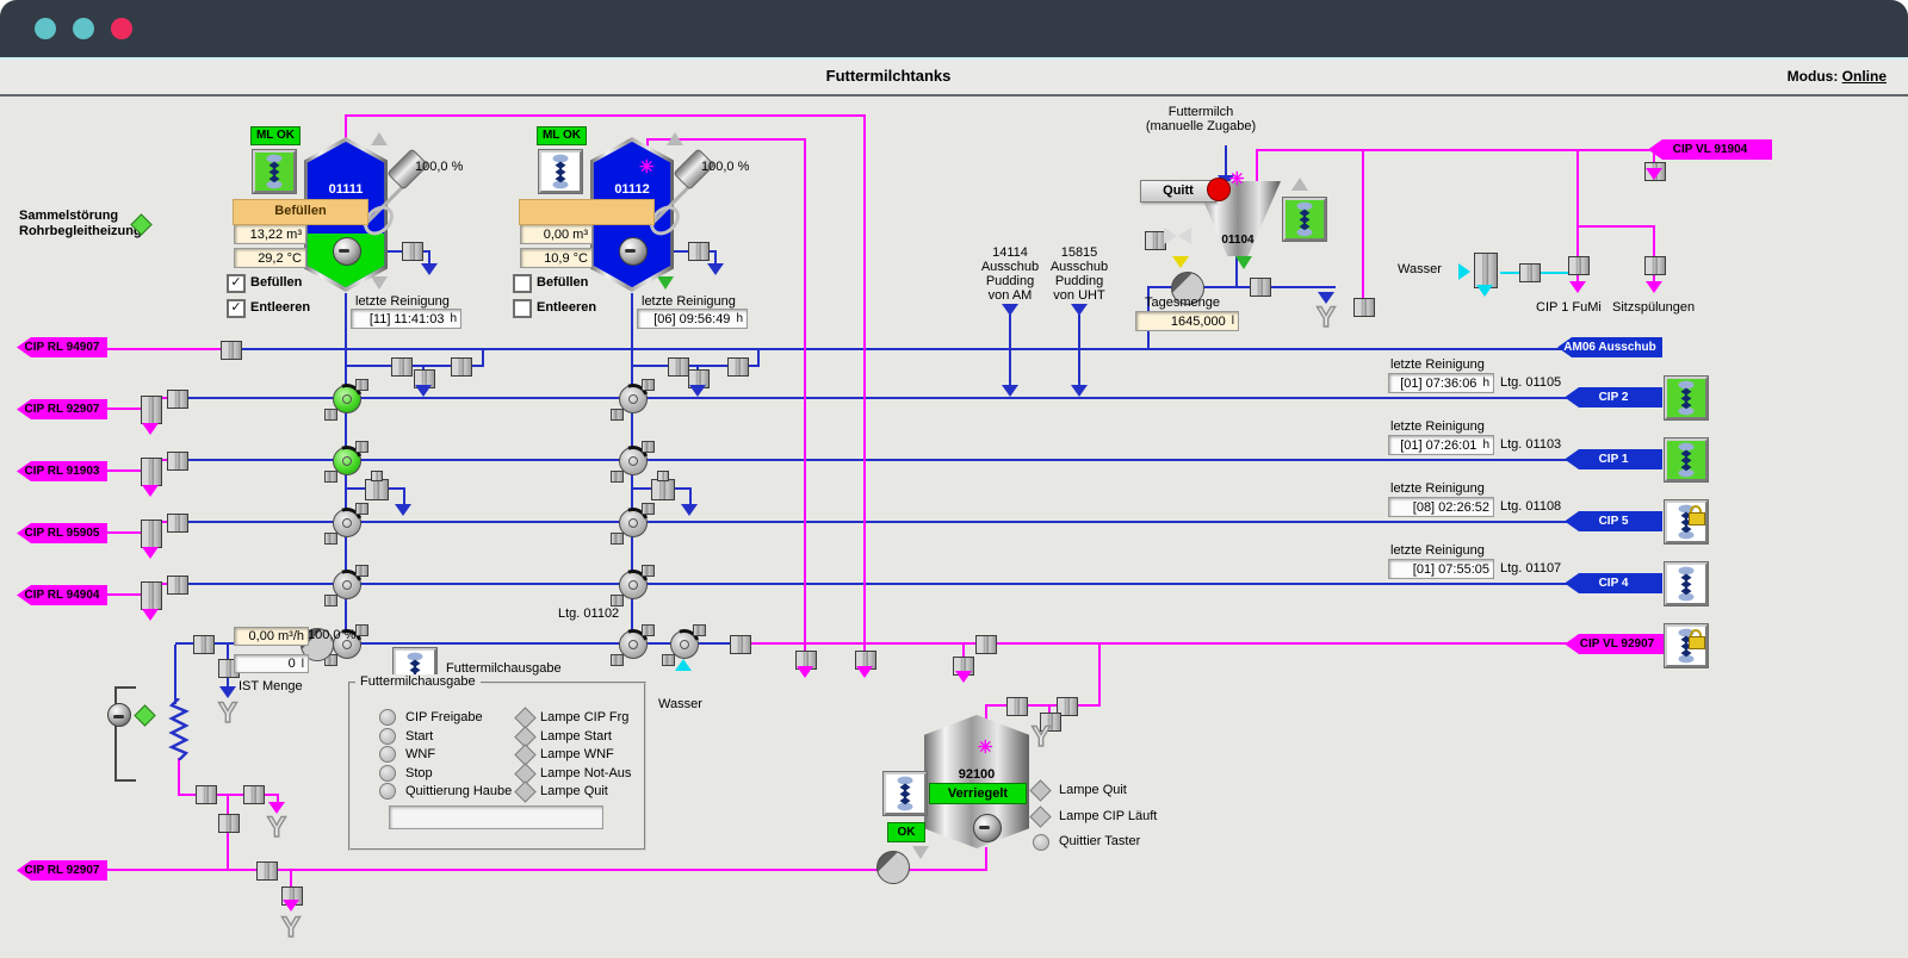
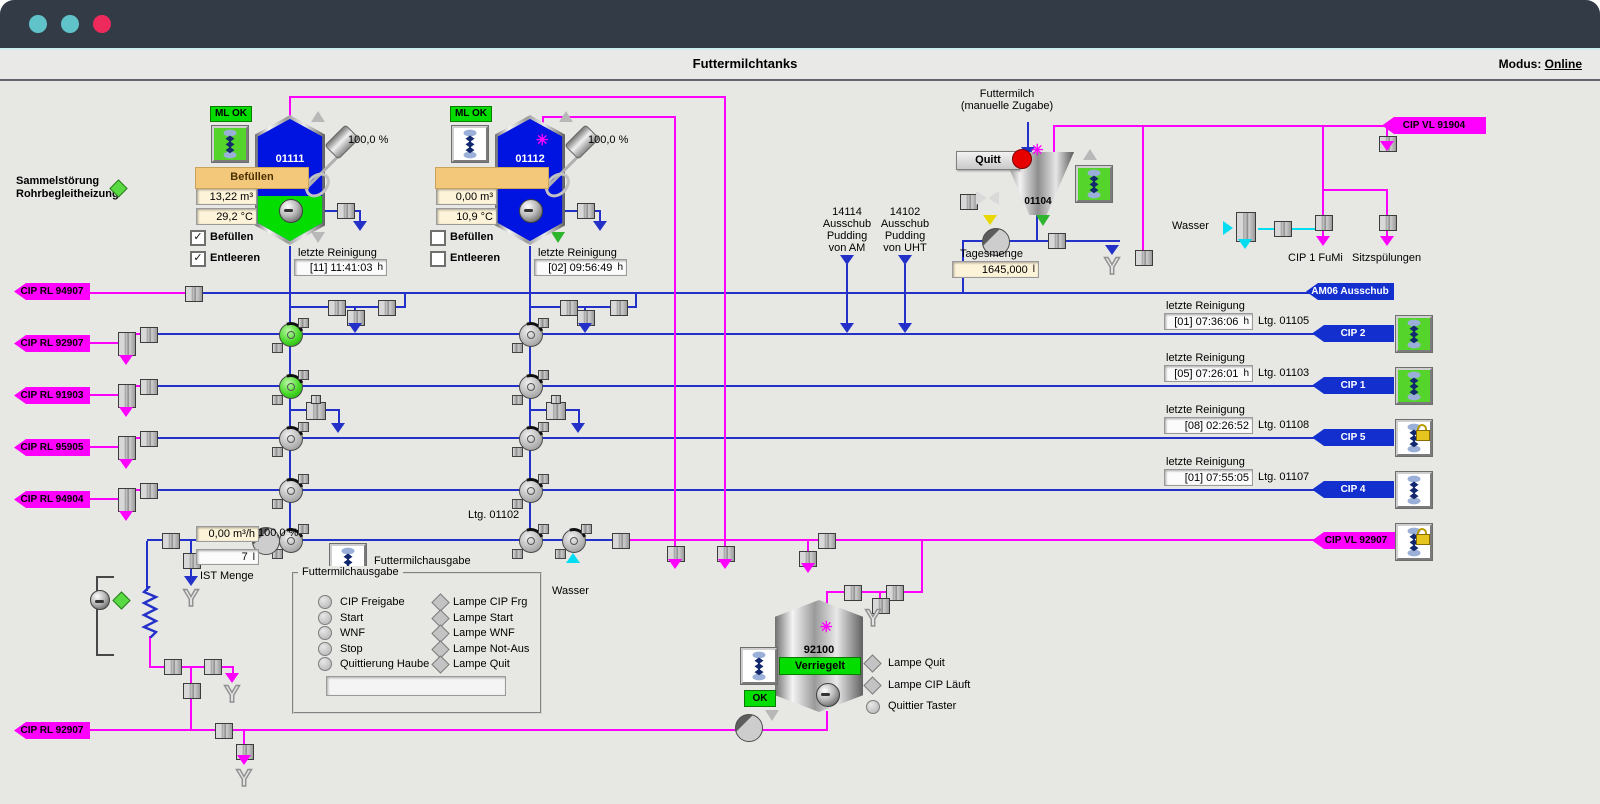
  Futtermilchtanks
  Modus: Online
  Y
  Y
  Y
  Y
  Y
  ✳
  ✳
  ✳
  Sammelstörung
  Rohrbegleitheizun
  ML OK
  01111
  100,0 %
  Befüllen
  13,22 m³
  29,2 °C
  ✓
  Befüllen
  ✓
  Entleeren
  letzte Reinigung
  [11] 11:41:03
  h
  ML OK
  01112
  100,0 %
  0,00 m³
  10,9 °C
  Befüllen
  Entleeren
  letzte Reinigung
- [06] 09:56:49
+ [02] 09:56:49
  h
  CIP RL 94907
  CIP RL 92907
  CIP RL 91903
  CIP RL 95905
  CIP RL 94904
  CIP RL 92907
  14114
  Ausschub
  Pudding
  von AM
- 15815
+ 14102
  Ausschub
  Pudding
  von UHT
  Futtermilch
  (manuelle Zugabe)
  Quitt
  01104
  Tagesmenge
  1645,000
  l
  AM06 Ausschub
  letzte Reinigung
  [01] 07:36:06
  h
  Ltg. 01105
  CIP 2
  letzte Reinigung
- [01] 07:26:01
+ [05] 07:26:01
  h
  Ltg. 01103
  CIP 1
  letzte Reinigung
  [08] 02:26:52
  Ltg. 01108
  CIP 5
  letzte Reinigung
  [01] 07:55:05
  Ltg. 01107
  CIP 4
  CIP VL 92907
  CIP VL 91904
  Wasser
  CIP 1 FuMi
  Sitzspülungen
  Ltg. 01102
  0,00 m³/h
  100,0 %
- 0
+ 7
  l
  IST Menge
  Wasser
  Futtermilchausgabe
  Futtermilchausgabe
  CIP Freigabe
  Start
  WNF
  Stop
  Quittierung Haube
  Lampe CIP Frg
  Lampe Start
  Lampe WNF
  Lampe Not-Aus
  Lampe Quit
  92100
  Verriegelt
  OK
  Lampe Quit
  Lampe CIP Läuft
  Quittier Taster
